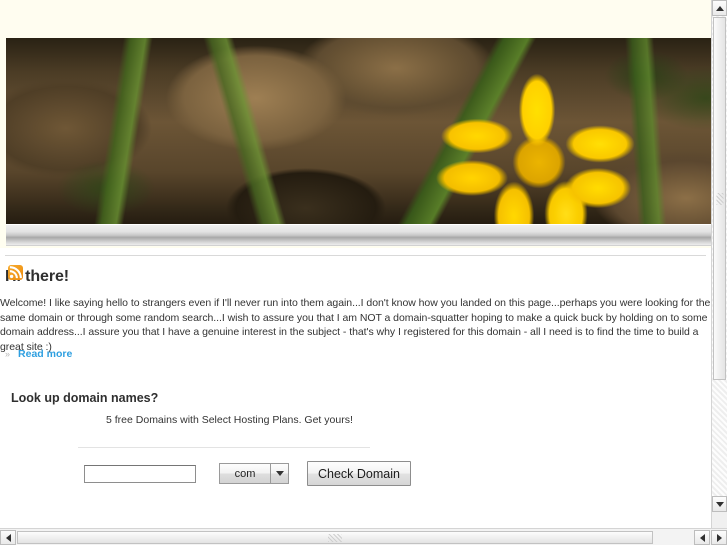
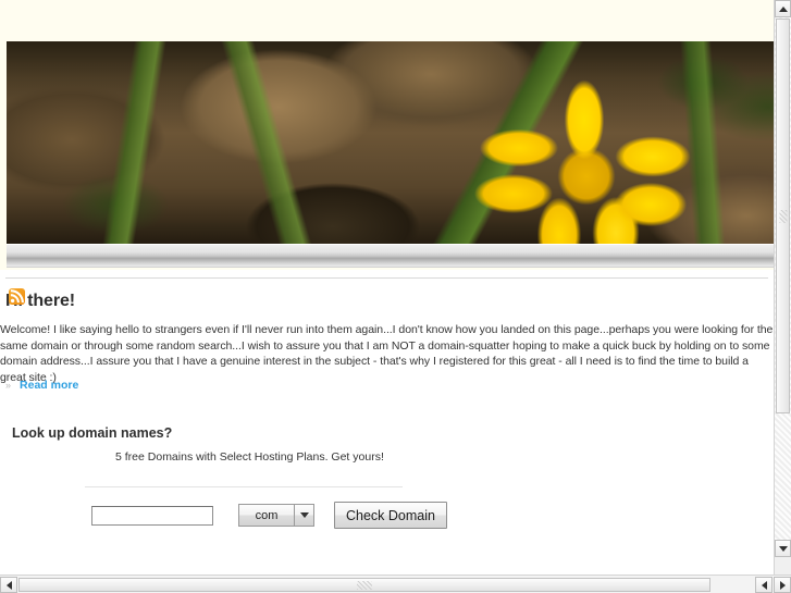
  there!
- Welcome! I like saying hello to strangers even if I'll never run into them again...I don't know how you landed on this page...perhaps you were looking for the same domain or through some random search...I wish to assure you that I am NOT a domain-squatter hoping to make a quick buck by holding on to some domain address...I assure you that I have a genuine interest in the subject - that's why I registered for this domain - all I need is to find the time to build a great site :)
+ Welcome! I like saying hello to strangers even if I'll never run into them again...I don't know how you landed on this page...perhaps you were looking for the same domain or through some random search...I wish to assure you that I am NOT a domain-squatter hoping to make a quick buck by holding on to some domain address...I assure you that I have a genuine interest in the subject - that's why I registered for this great - all I need is to find the time to build a great site :)
  »
  Read more
  Look up domain names?
  5 free Domains with Select Hosting Plans. Get yours!
  com
  Check Domain
